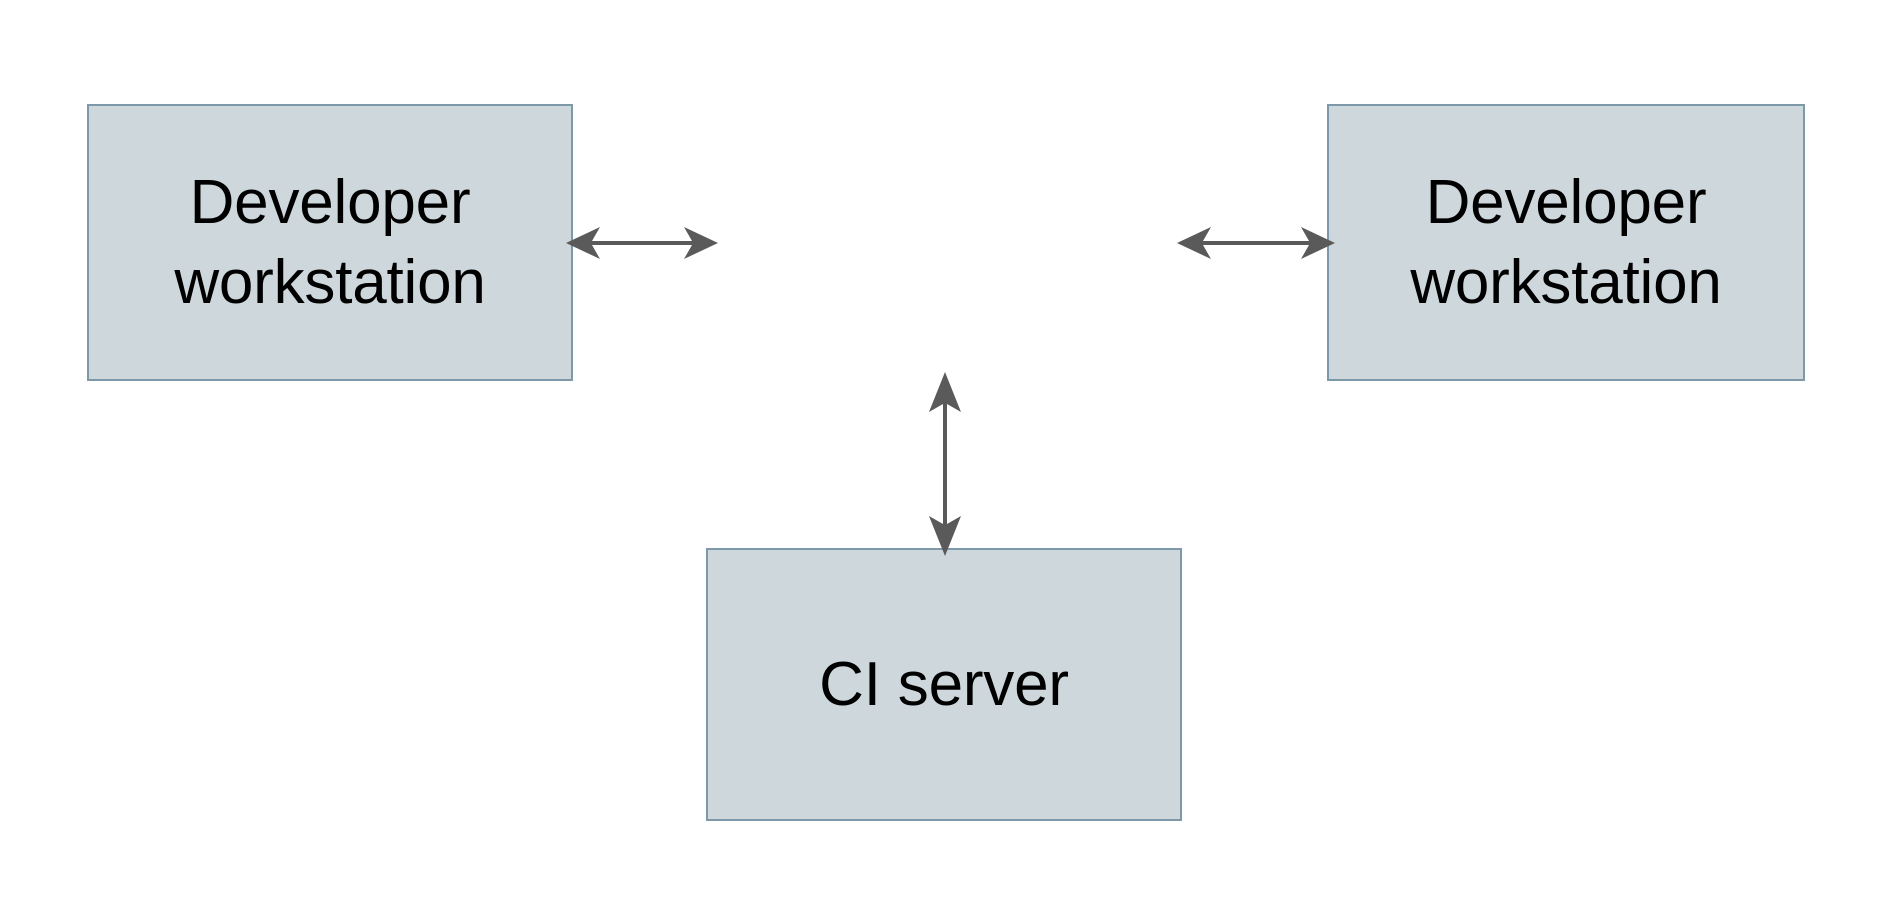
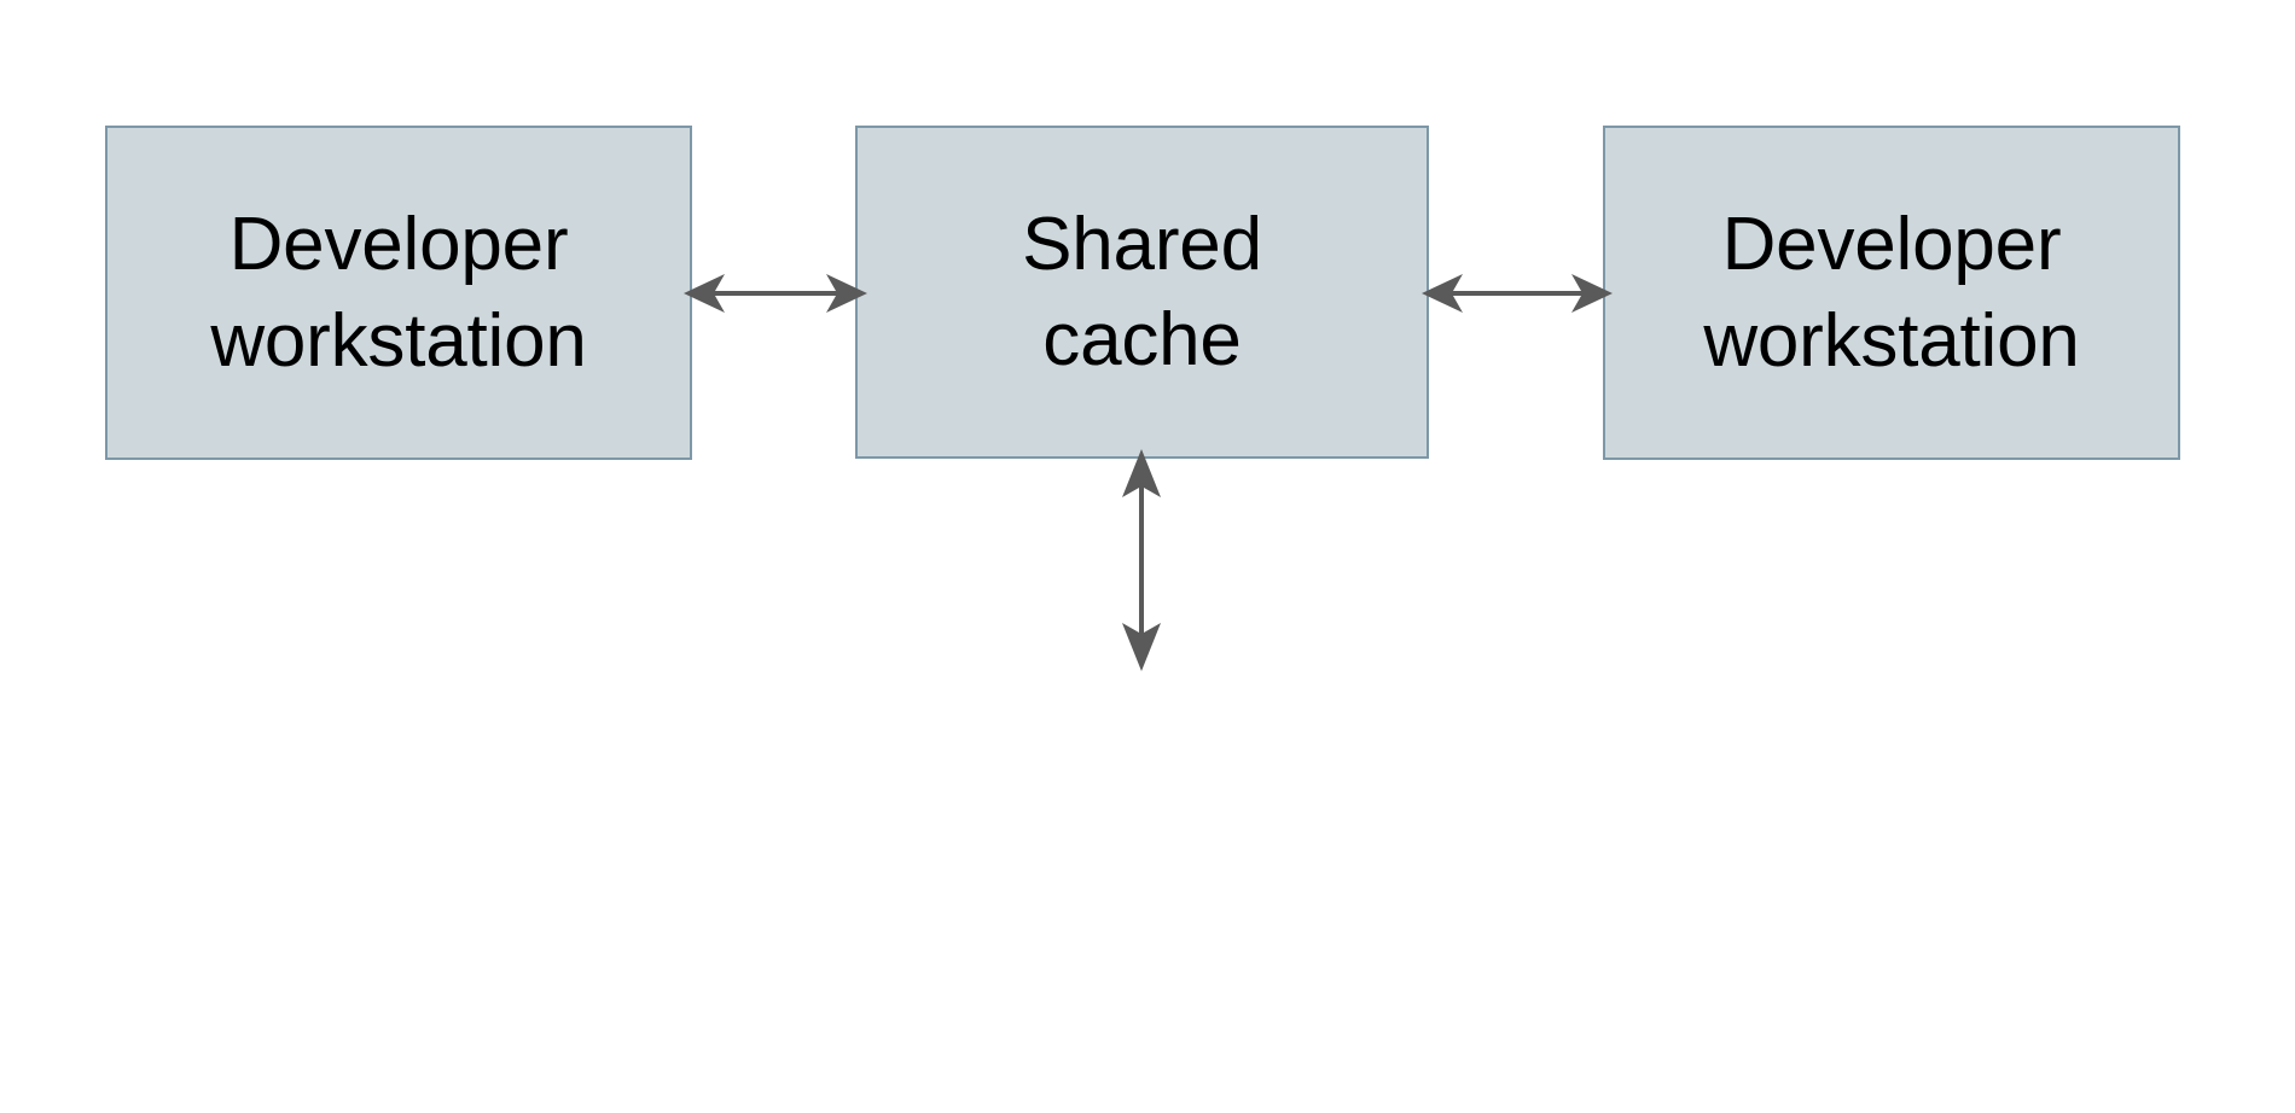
  Developer
  workstation
+ Shared
+ cache
  Developer
  workstation
- CI server
